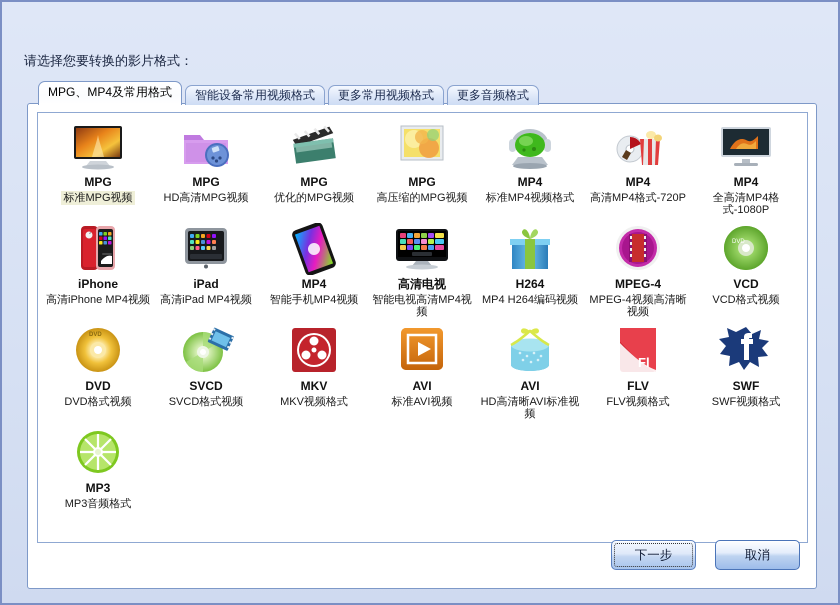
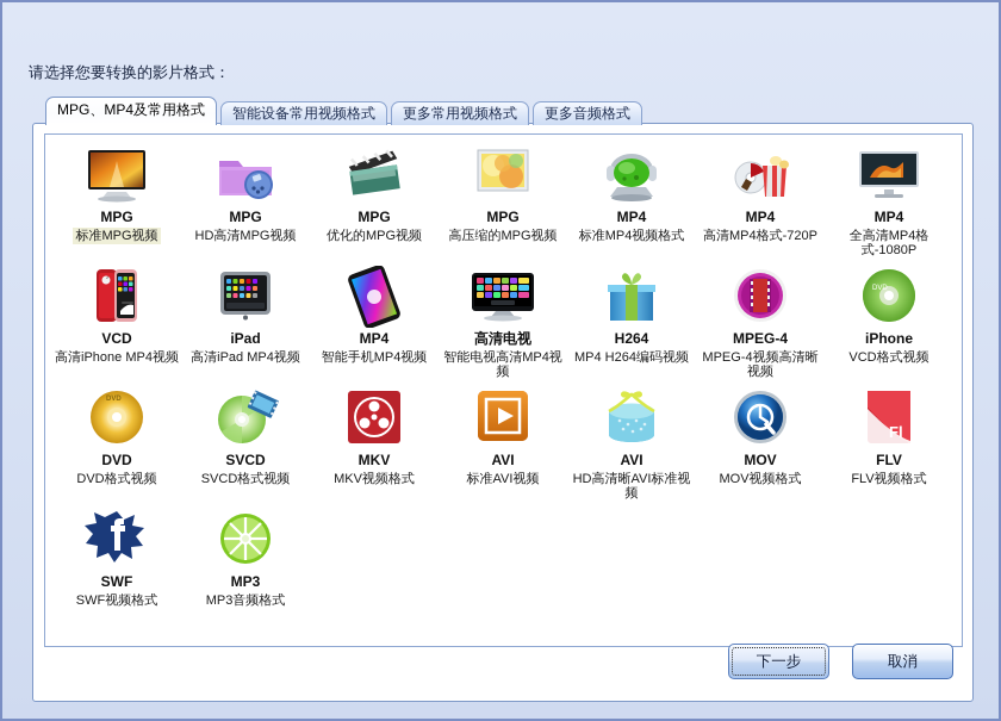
  请选择您要转换的影片格式：
  MPG、MP4及常用格式
  智能设备常用视频格式
  更多常用视频格式
  更多音频格式
  MPG
  标准MPG视频
  MPG
  HD高清MPG视频
  MPG
  优化的MPG视频
  MPG
  高压缩的MPG视频
  MP4
  标准MP4视频格式
  MP4
  高清MP4格式-720P
  MP4
  全高清MP4格式-1080P
- iPhone
+ VCD
  高清iPhone MP4视频
  iPad
  高清iPad MP4视频
  MP4
  智能手机MP4视频
  高清电视
  智能电视高清MP4视频
  H264
  MP4 H264编码视频
  MPEG-4
  MPEG-4视频高清晰视频
- VCD
+ iPhone
  VCD格式视频
  DVD
  DVD格式视频
  SVCD
  SVCD格式视频
  MKV
  MKV视频格式
  AVI
  标准AVI视频
  AVI
  HD高清晰AVI标准视频
+ MOV
+ MOV视频格式
  Fl
  FLV
  FLV视频格式
  SWF
  SWF视频格式
  MP3
  MP3音频格式
  下一步
  取消
